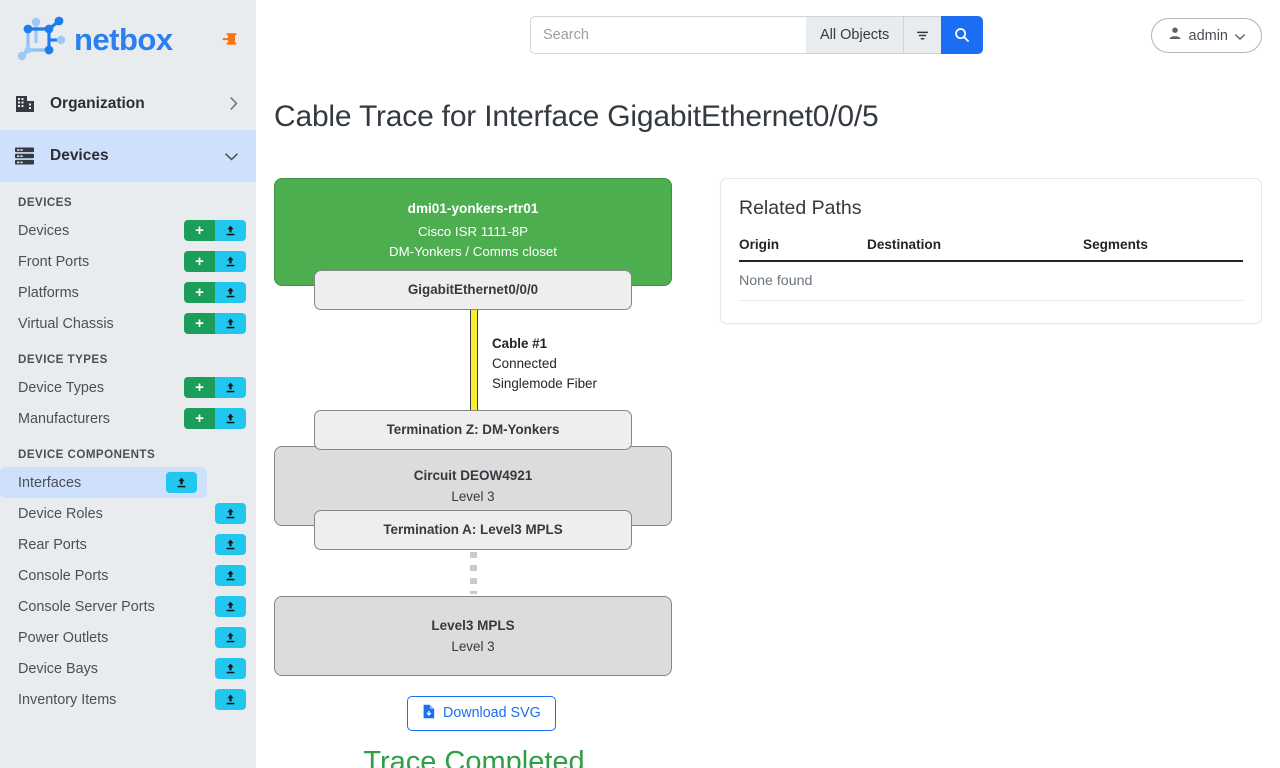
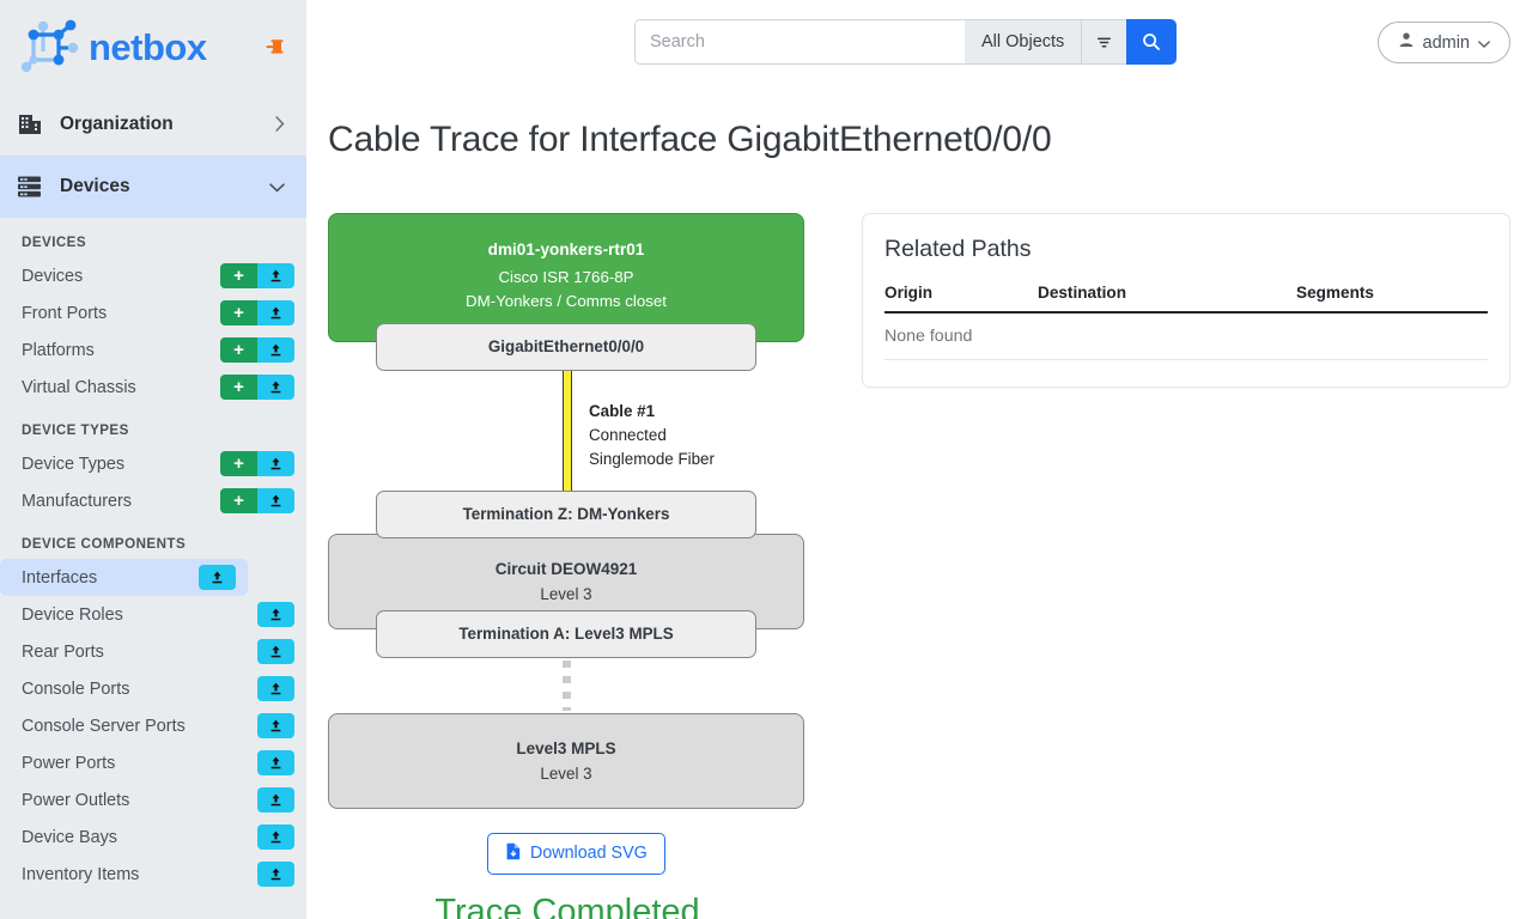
  netbox
  Organization
  Devices
  DEVICES
  Devices
  +
  Front Ports
  +
  Platforms
  +
  Virtual Chassis
  +
  DEVICE TYPES
  Device Types
  +
  Manufacturers
  +
  DEVICE COMPONENTS
  Interfaces
  Device Roles
  Rear Ports
  Console Ports
  Console Server Ports
+ Power Ports
  Power Outlets
  Device Bays
  Inventory Items
  Search
  All Objects
  admin
- Cable Trace for Interface GigabitEthernet0/0/5
+ Cable Trace for Interface GigabitEthernet0/0/0
  dmi01-yonkers-rtr01
- Cisco ISR 1111-8P
+ Cisco ISR 1766-8P
  DM-Yonkers / Comms closet
  GigabitEthernet0/0/0
  Cable #1
  Connected
  Singlemode Fiber
  Circuit DEOW4921
  Level 3
  Termination Z: DM-Yonkers
  Termination A: Level3 MPLS
  Level3 MPLS
  Level 3
  Download SVG
  Trace Completed
  Related Paths
  Origin	Destination	Segments
  None found
